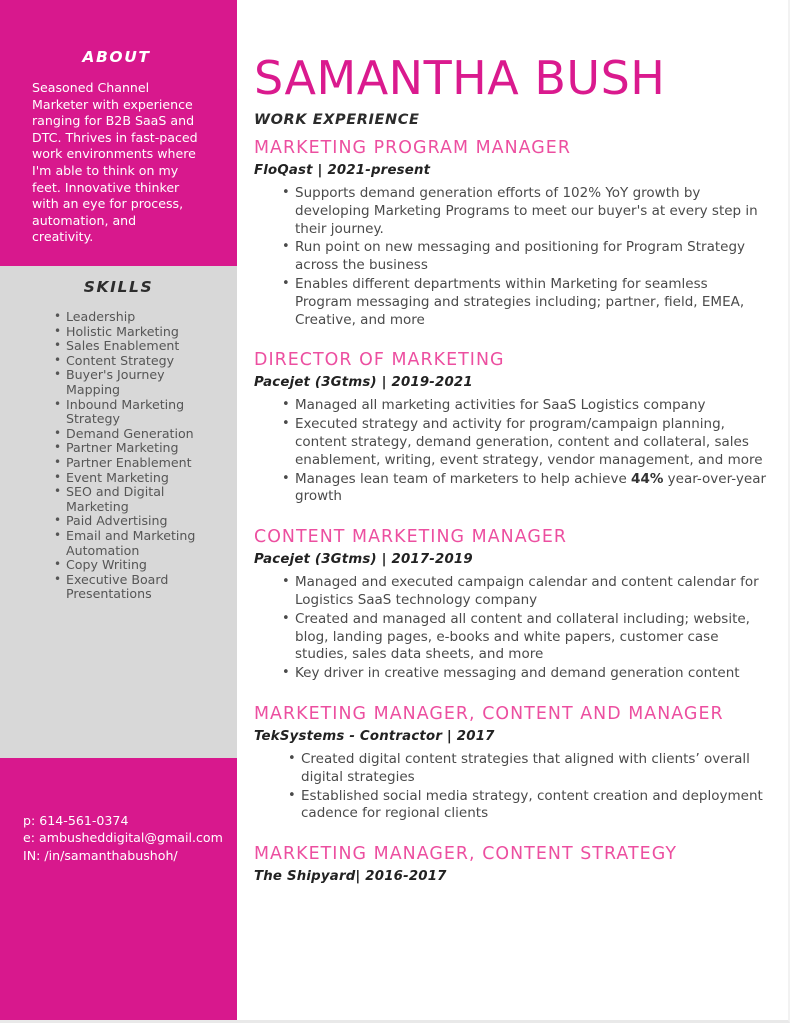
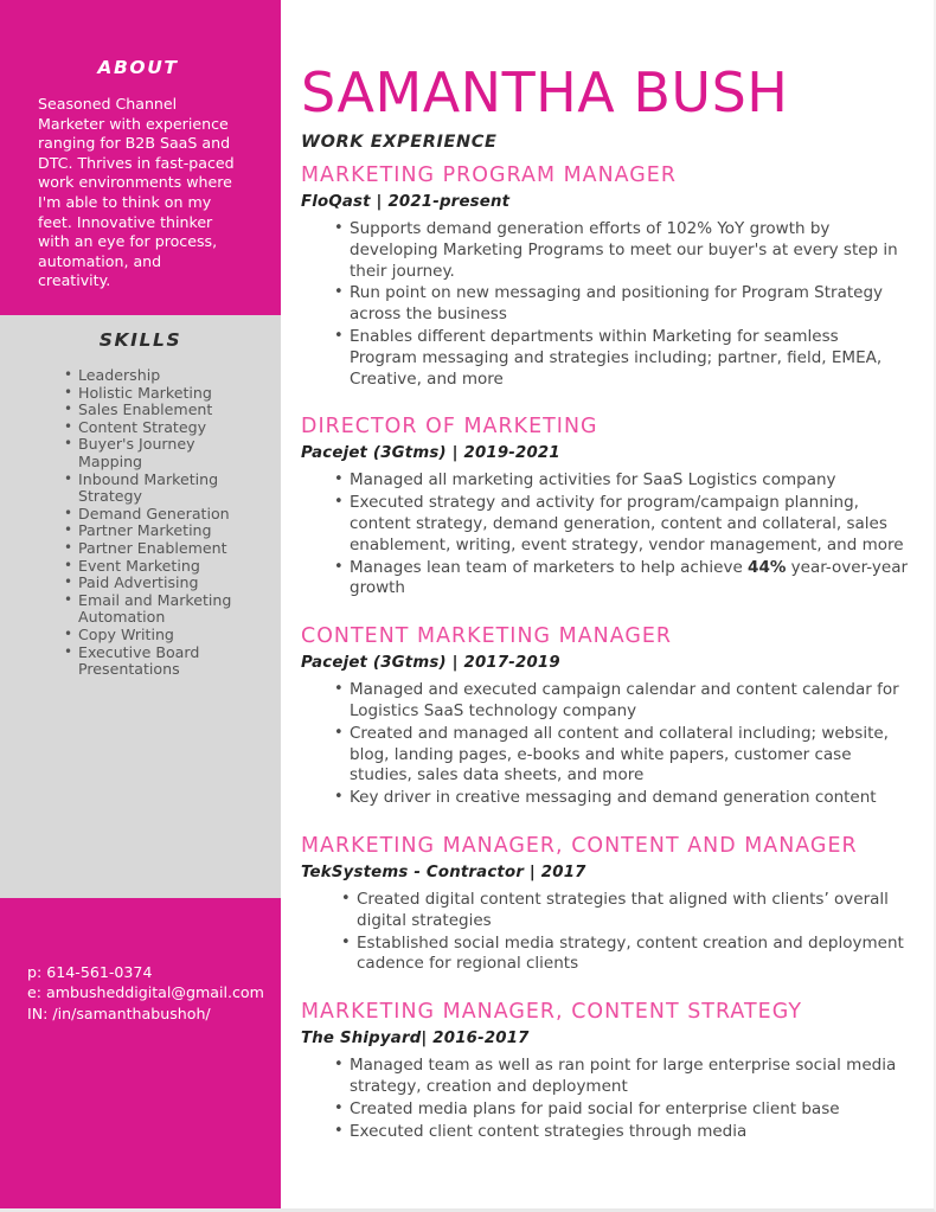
  ABOUT
  Seasoned Channel Marketer with experience ranging for B2B SaaS and DTC. Thrives in fast-paced work environments where I'm able to think on my feet. Innovative thinker with an eye for process, automation, and creativity.
  SKILLS
  Leadership
  Holistic Marketing
  Sales Enablement
  Content Strategy
  Buyer's Journey Mapping
  Inbound Marketing Strategy
  Demand Generation
  Partner Marketing
  Partner Enablement
  Event Marketing
- SEO and Digital Marketing
  Paid Advertising
  Email and Marketing Automation
  Copy Writing
  Executive Board Presentations
  p: 614-561-0374
  e: ambusheddigital@gmail.com
  IN: /in/samanthabushoh/
  SAMANTHA BUSH
  WORK EXPERIENCE
  MARKETING PROGRAM MANAGER
  FloQast | 2021-present
  Supports demand generation efforts of 102% YoY growth by developing Marketing Programs to meet our buyer's at every step in their journey.
  Run point on new messaging and positioning for Program Strategy across the business
  Enables different departments within Marketing for seamless Program messaging and strategies including; partner, field, EMEA, Creative, and more
  DIRECTOR OF MARKETING
  Pacejet (3Gtms) | 2019-2021
  Managed all marketing activities for SaaS Logistics company
  Executed strategy and activity for program/campaign planning, content strategy, demand generation, content and collateral, sales enablement, writing, event strategy, vendor management, and more
  Manages lean team of marketers to help achieve 44% year-over-year growth
  CONTENT MARKETING MANAGER
  Pacejet (3Gtms) | 2017-2019
  Managed and executed campaign calendar and content calendar for Logistics SaaS technology company
  Created and managed all content and collateral including; website, blog, landing pages, e-books and white papers, customer case studies, sales data sheets, and more
  Key driver in creative messaging and demand generation content
  MARKETING MANAGER, CONTENT AND MANAGER
  TekSystems - Contractor | 2017
  Created digital content strategies that aligned with clients’ overall digital strategies
  Established social media strategy, content creation and deployment cadence for regional clients
  MARKETING MANAGER, CONTENT STRATEGY
  The Shipyard| 2016-2017
+ Managed team as well as ran point for large enterprise social media strategy, creation and deployment
+ Created media plans for paid social for enterprise client base
+ Executed client content strategies through media
